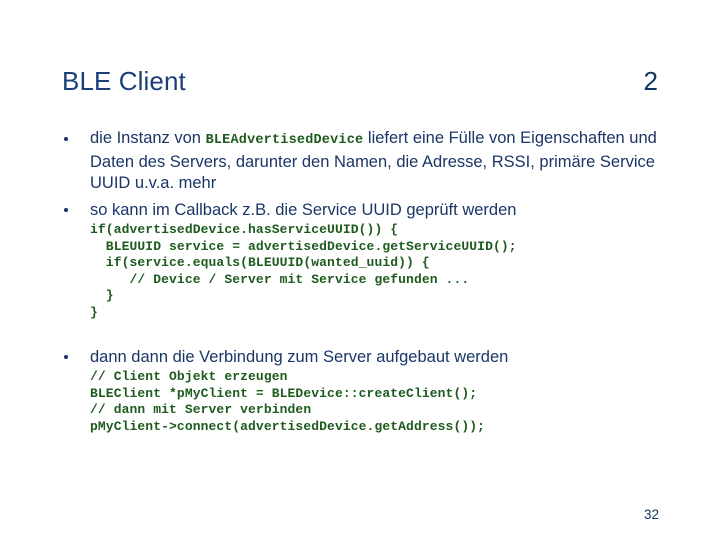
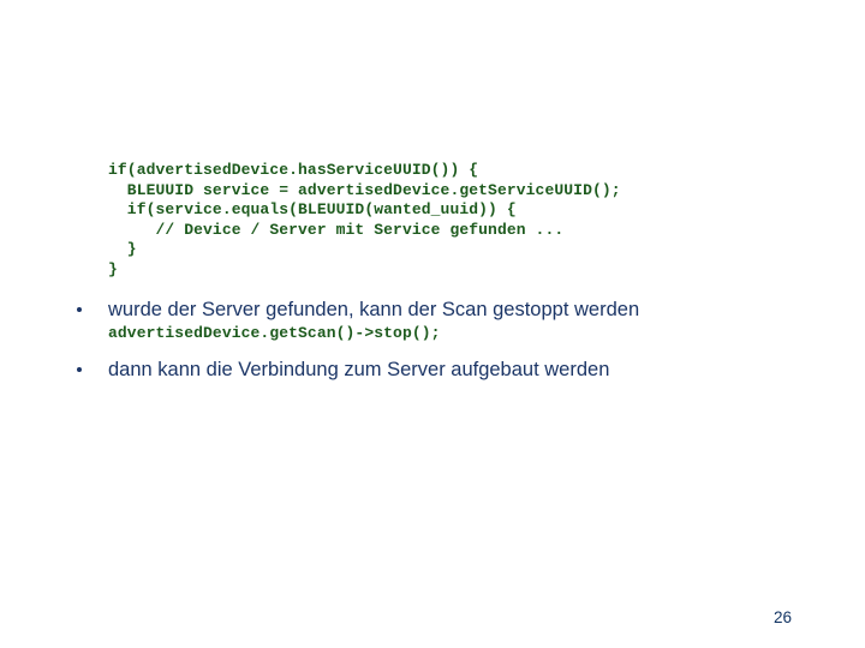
- BLE Client
- 2
- die Instanz von BLEAdvertisedDevice liefert eine Fülle von Eigenschaften und Daten des Servers, darunter den Namen, die Adresse, RSSI, primäre Service UUID u.v.a. mehr
- so kann im Callback z.B. die Service UUID geprüft werden
  if(advertisedDevice.hasServiceUUID()) {
  BLEUUID service = advertisedDevice.getServiceUUID();
  if(service.equals(BLEUUID(wanted_uuid)) {
  // Device / Server mit Service gefunden ...
  }
  }
+ wurde der Server gefunden, kann der Scan gestoppt werden
+ advertisedDevice.getScan()->stop();
- dann dann die Verbindung zum Server aufgebaut werden
+ dann kann die Verbindung zum Server aufgebaut werden
- // Client Objekt erzeugen
- BLEClient *pMyClient = BLEDevice::createClient();
- // dann mit Server verbinden
- pMyClient->connect(advertisedDevice.getAddress());
- 32
+ 26
